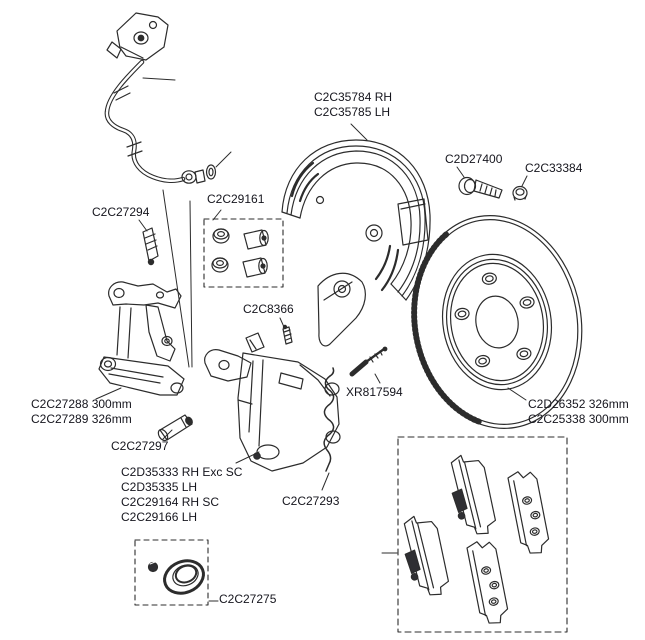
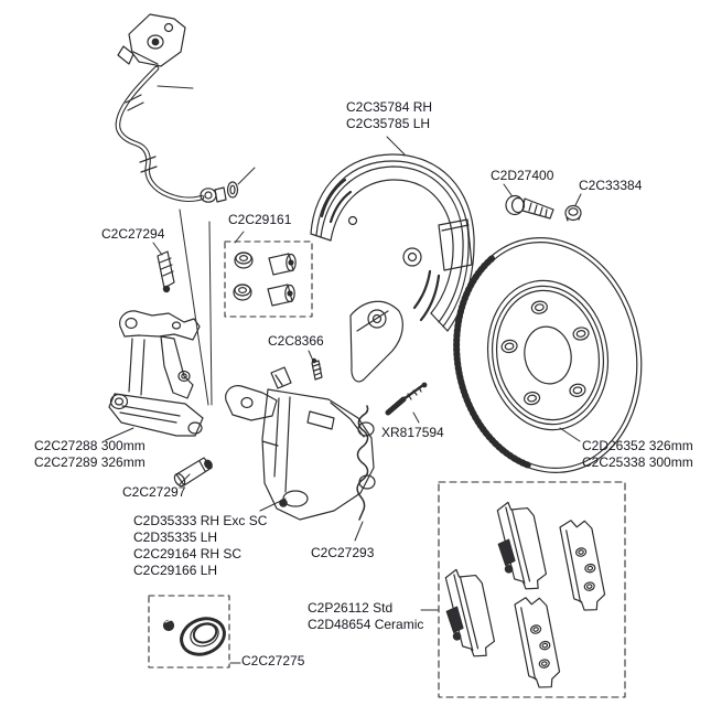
  C2C35784 RH
  C2C35785 LH
  C2D27400
  C2C33384
  C2C27294
  C2C29161
  C2C8366
  C2C27288 300mm
  C2C27289 326mm
  C2C27297
  C2D35333 RH Exc SC
  C2D35335 LH
  C2C29164 RH SC
  C2C29166 LH
  C2C27293
  XR817594
  C2D26352 326mm
  C2C25338 300mm
+ C2P26112 Std
+ C2D48654 Ceramic
  C2C27275
